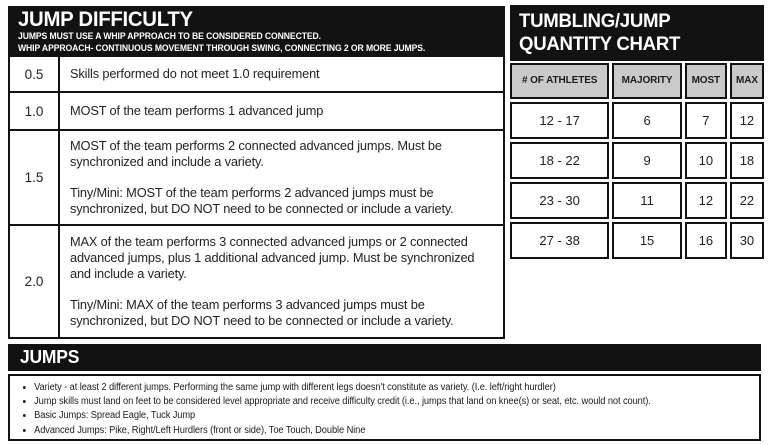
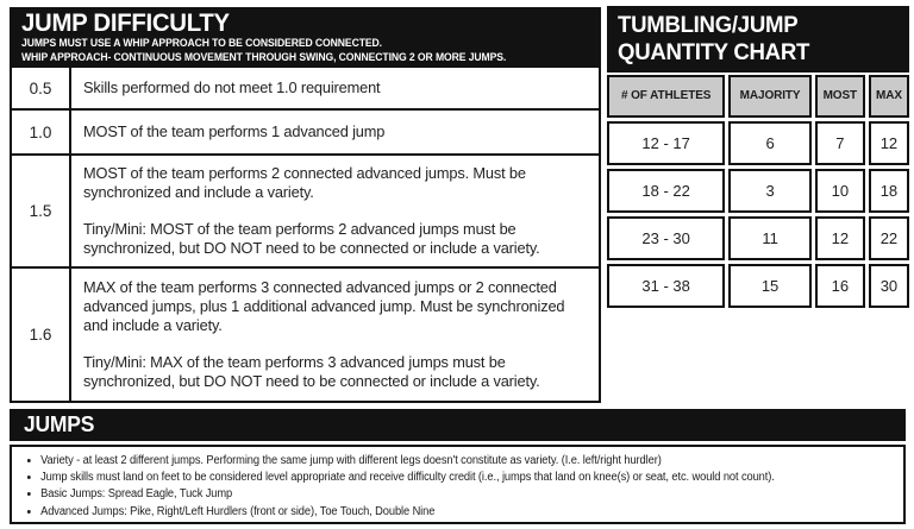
  JUMP DIFFICULTY
  JUMPS MUST USE A WHIP APPROACH TO BE CONSIDERED CONNECTED.
  WHIP APPROACH- CONTINUOUS MOVEMENT THROUGH SWING, CONNECTING 2 OR MORE JUMPS.
  0.5	Skills performed do not meet 1.0 requirement
  1.0	MOST of the team performs 1 advanced jump
  1.5	MOST of the team performs 2 connected advanced jumps. Must be synchronized and include a variety. Tiny/Mini: MOST of the team performs 2 advanced jumps must be synchronized, but DO NOT need to be connected or include a variety.
- 2.0	MAX of the team performs 3 connected advanced jumps or 2 connected advanced jumps, plus 1 additional advanced jump. Must be synchronized and include a variety. Tiny/Mini: MAX of the team performs 3 advanced jumps must be synchronized, but DO NOT need to be connected or include a variety.
+ 1.6	MAX of the team performs 3 connected advanced jumps or 2 connected advanced jumps, plus 1 additional advanced jump. Must be synchronized and include a variety. Tiny/Mini: MAX of the team performs 3 advanced jumps must be synchronized, but DO NOT need to be connected or include a variety.
  TUMBLING/JUMP
  QUANTITY CHART
  # OF ATHLETES	MAJORITY	MOST	MAX
  12 - 17	6	7	12
- 18 - 22	9	10	18
+ 18 - 22	3	10	18
  23 - 30	11	12	22
- 27 - 38	15	16	30
+ 31 - 38	15	16	30
  JUMPS
  Variety - at least 2 different jumps. Performing the same jump with different legs doesn't constitute as variety. (I.e. left/right hurdler)
  Jump skills must land on feet to be considered level appropriate and receive difficulty credit (i.e., jumps that land on knee(s) or seat, etc. would not count).
  Basic Jumps: Spread Eagle, Tuck Jump
  Advanced Jumps: Pike, Right/Left Hurdlers (front or side), Toe Touch, Double Nine
